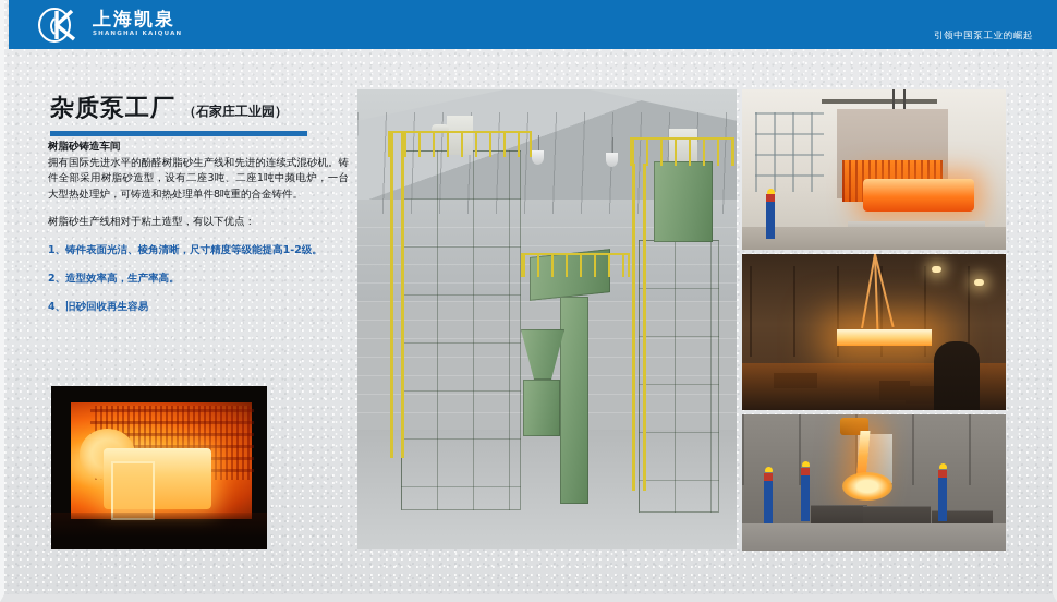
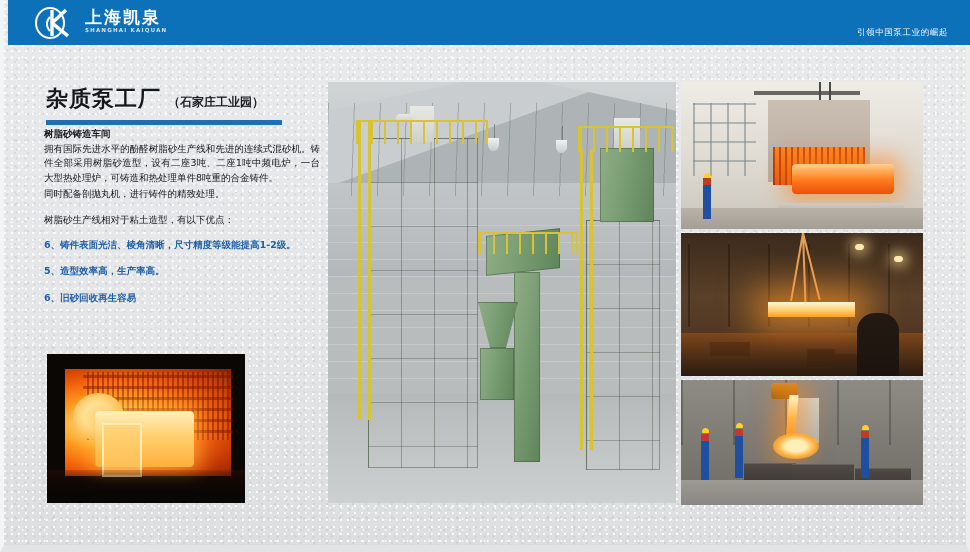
  上海凯泉
  引领中国泵工业的崛起
  杂质泵工厂
  （石家庄工业园）
  树脂砂铸造车间
  拥有国际先进水平的酚醛树脂砂生产线和先进的连续式混砂机。铸件全部采用树脂砂造型，设有二座3吨、二座1吨中频电炉，一台大型热处理炉，可铸造和热处理单件8吨重的合金铸件。
+ 同时配备剖抛丸机，进行铸件的精致处理。
  树脂砂生产线相对于粘土造型，有以下优点：
- 1、铸件表面光洁、棱角清晰，尺寸精度等级能提高1-2级。
+ 6、铸件表面光洁、棱角清晰，尺寸精度等级能提高1-2级。
- 2、造型效率高，生产率高。
+ 5、造型效率高，生产率高。
- 4、旧砂回收再生容易
+ 6、旧砂回收再生容易
